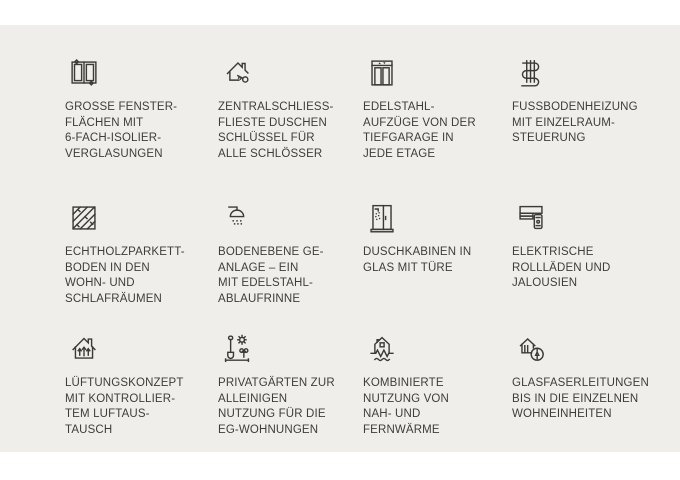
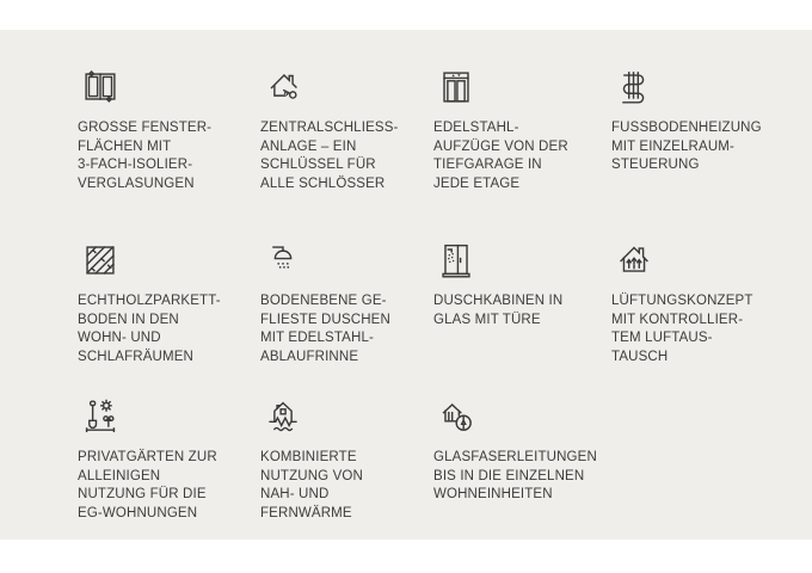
  GROSSE FENSTER-
  FLÄCHEN MIT
- 6-FACH-ISOLIER-
+ 3-FACH-ISOLIER-
  VERGLASUNGEN
  ZENTRALSCHLIESS-
- FLIESTE DUSCHEN
+ ANLAGE – EIN
  SCHLÜSSEL FÜR
  ALLE SCHLÖSSER
  EDELSTAHL-
  AUFZÜGE VON DER
  TIEFGARAGE IN
  JEDE ETAGE
  FUSSBODENHEIZUNG
  MIT EINZELRAUM-
  STEUERUNG
  ECHTHOLZPARKETT-
  BODEN IN DEN
  WOHN- UND
  SCHLAFRÄUMEN
  BODENEBENE GE-
- ANLAGE – EIN
+ FLIESTE DUSCHEN
  MIT EDELSTAHL-
  ABLAUFRINNE
  DUSCHKABINEN IN
  GLAS MIT TÜRE
- ELEKTRISCHE
- ROLLLÄDEN UND
- JALOUSIEN
  LÜFTUNGSKONZEPT
  MIT KONTROLLIER-
  TEM LUFTAUS-
  TAUSCH
  PRIVATGÄRTEN ZUR
  ALLEINIGEN
  NUTZUNG FÜR DIE
  EG-WOHNUNGEN
  KOMBINIERTE
  NUTZUNG VON
  NAH- UND
  FERNWÄRME
  GLASFASERLEITUNGEN
  BIS IN DIE EINZELNEN
  WOHNEINHEITEN
